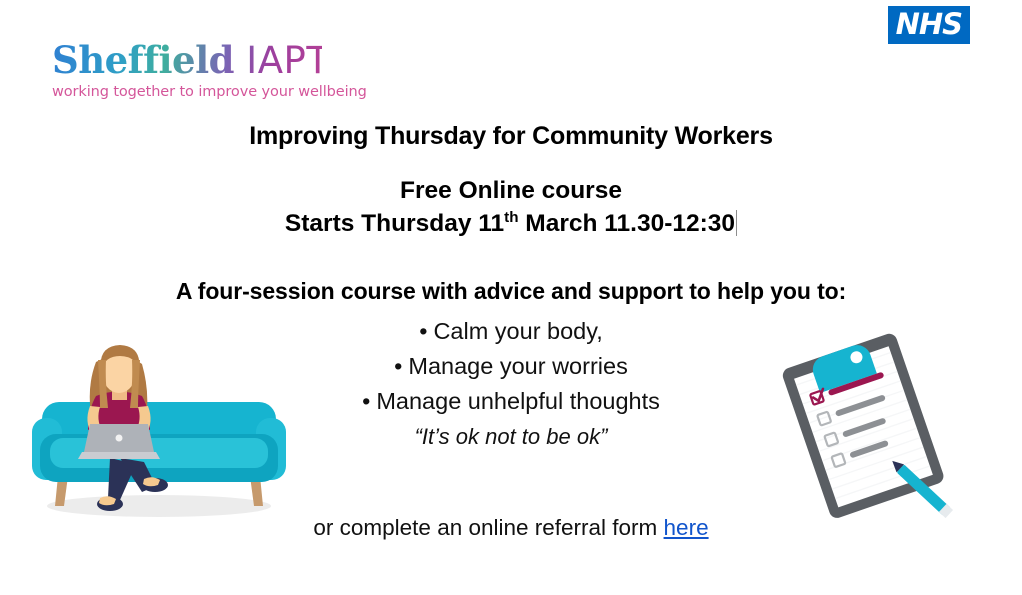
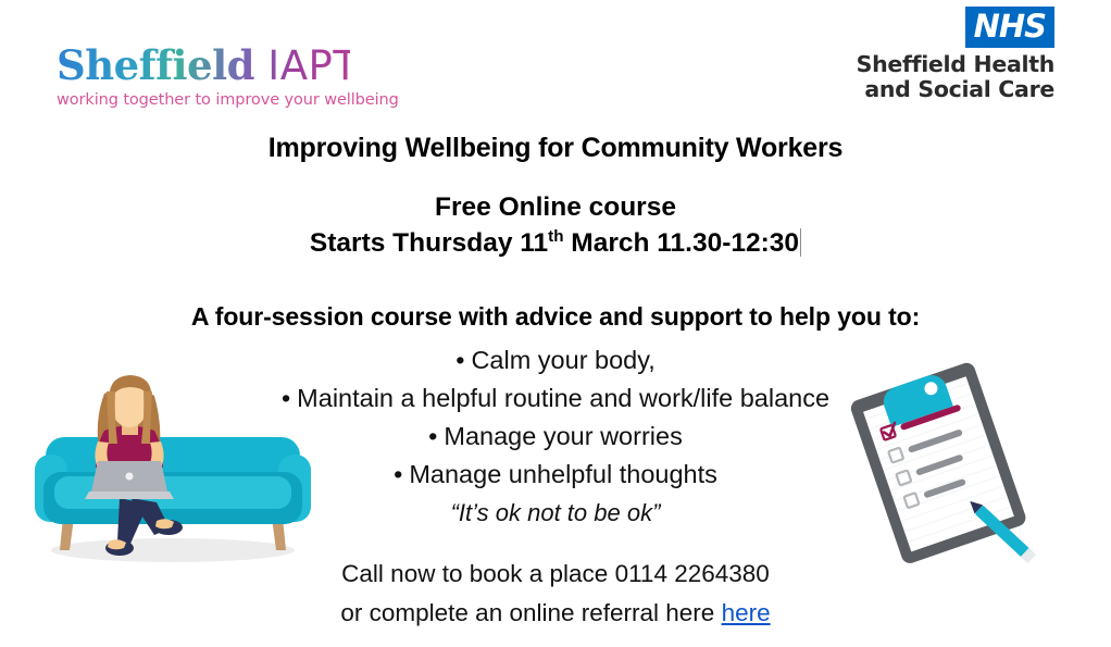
  Sheffield IAPT
  working together to improve your wellbeing
  NHS
+ Sheffield Health
+ and Social Care
- Improving Thursday for Community Workers
+ Improving Wellbeing for Community Workers
  Free Online course
  Starts Thursday 11th March 11.30-12:30
  A four-session course with advice and support to help you to:
  • Calm your body,
+ • Maintain a helpful routine and work/life balance
  • Manage your worries
  • Manage unhelpful thoughts
  “It’s ok not to be ok”
+ Call now to book a place 0114 2264380
- or complete an online referral form here
+ or complete an online referral here here
